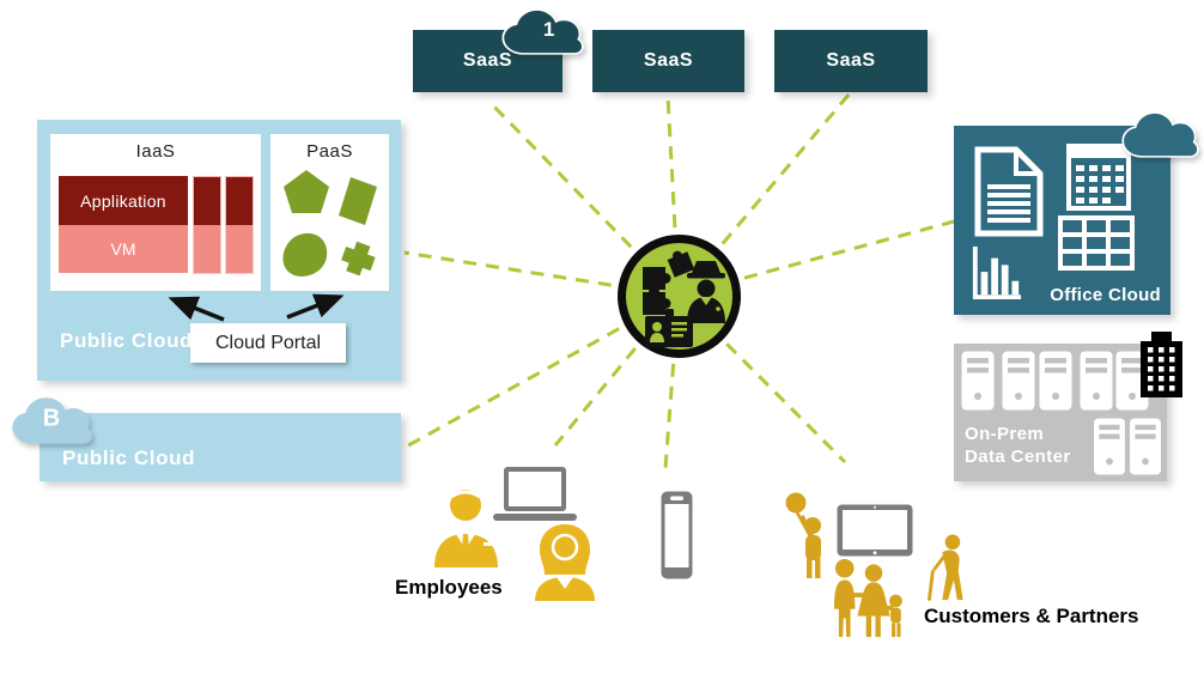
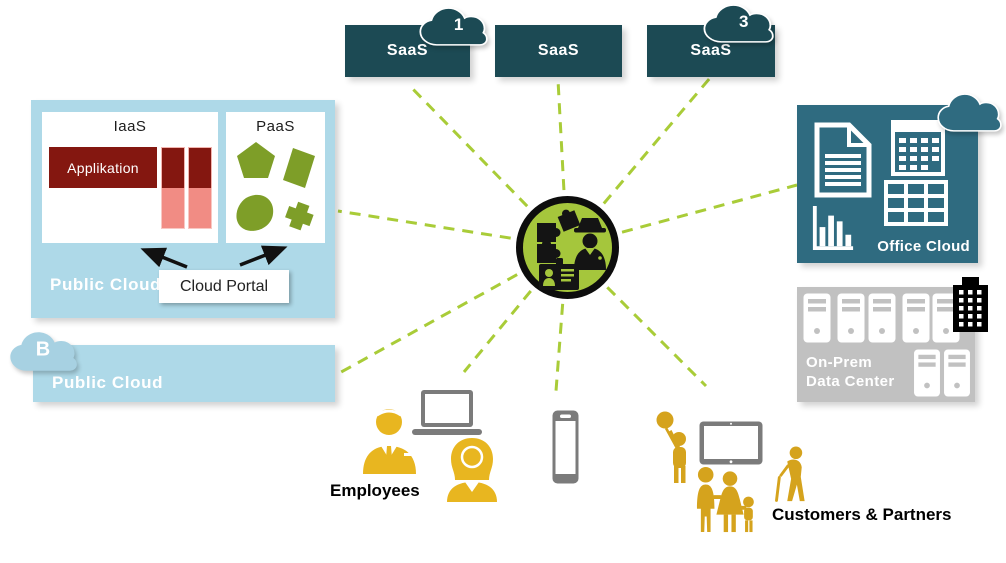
  IaaS
  Applikation
- VM
  PaaS
  Public Cloud
  Cloud Portal
  Public Cloud
  B
  SaaS
  SaaS
  SaaS
  1
+ 3
  Office Cloud
  On-Prem
  Data Center
  Employees
  Customers & Partners
